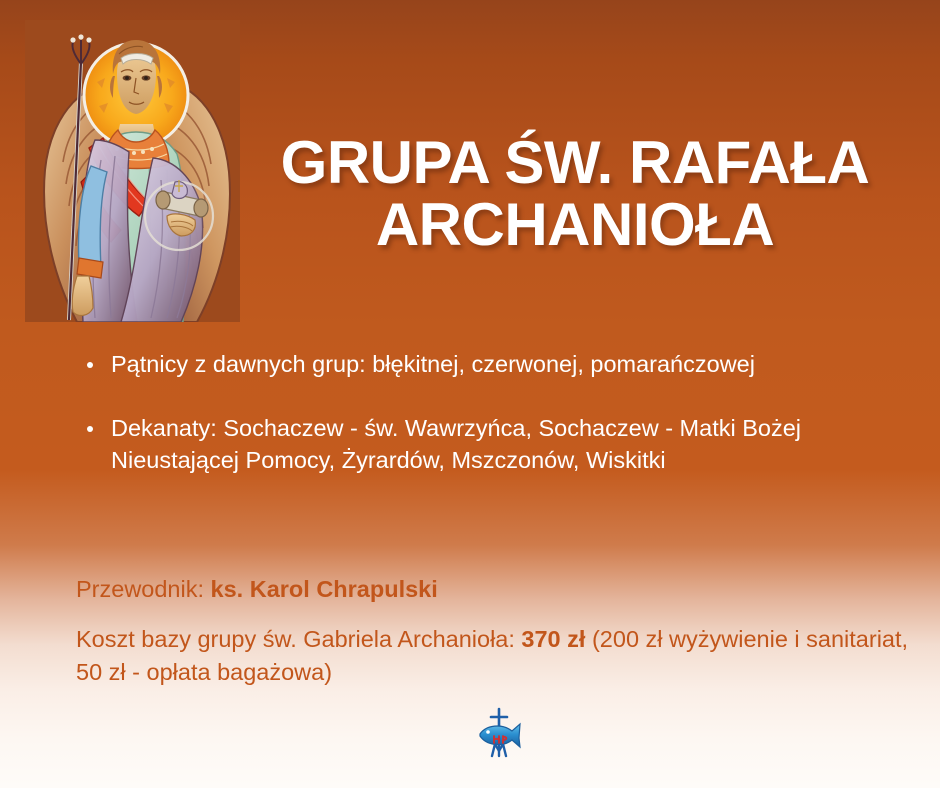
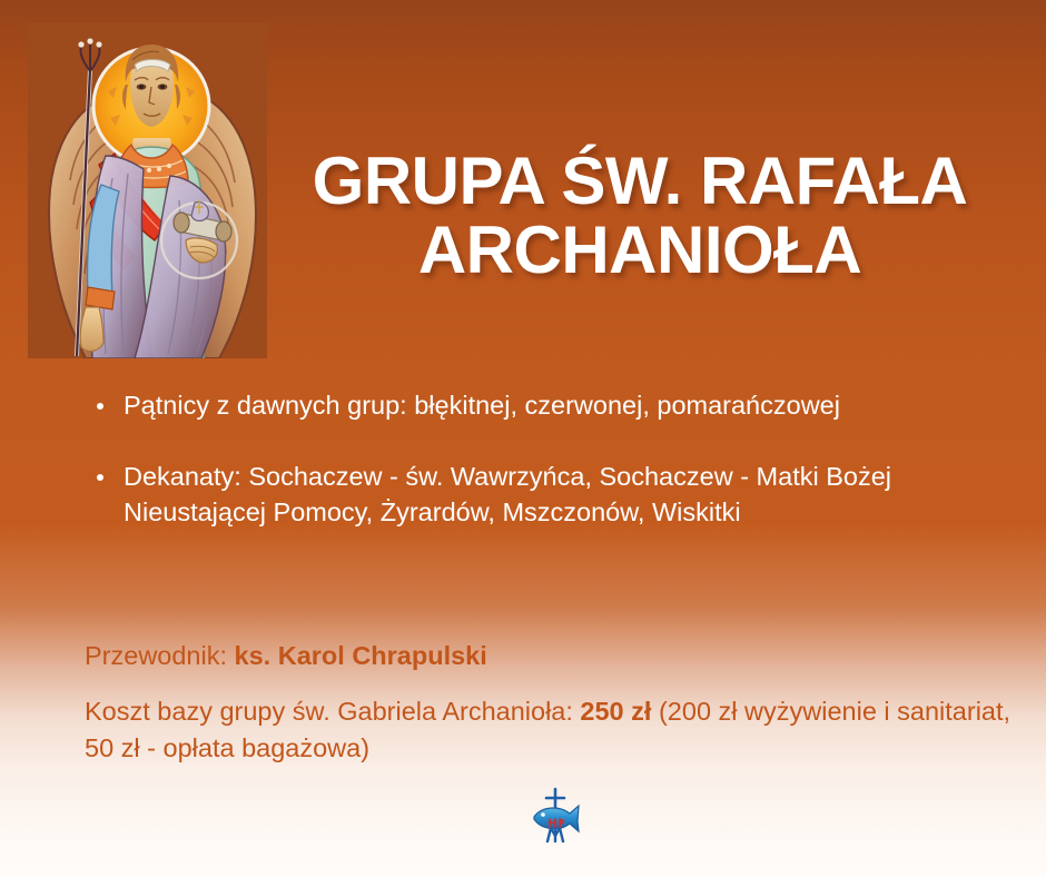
  GRUPA ŚW. RAFAŁA
  ARCHANIOŁA
  Pątnicy z dawnych grup: błękitnej, czerwonej, pomarańczowej
  Dekanaty: Sochaczew - św. Wawrzyńca, Sochaczew - Matki Bożej Nieustającej Pomocy, Żyrardów, Mszczonów, Wiskitki
  Przewodnik: ks. Karol Chrapulski
- Koszt bazy grupy św. Gabriela Archanioła: 370 zł (200 zł wyżywienie i sanitariat, 50 zł - opłata bagażowa)
+ Koszt bazy grupy św. Gabriela Archanioła: 250 zł (200 zł wyżywienie i sanitariat, 50 zł - opłata bagażowa)
